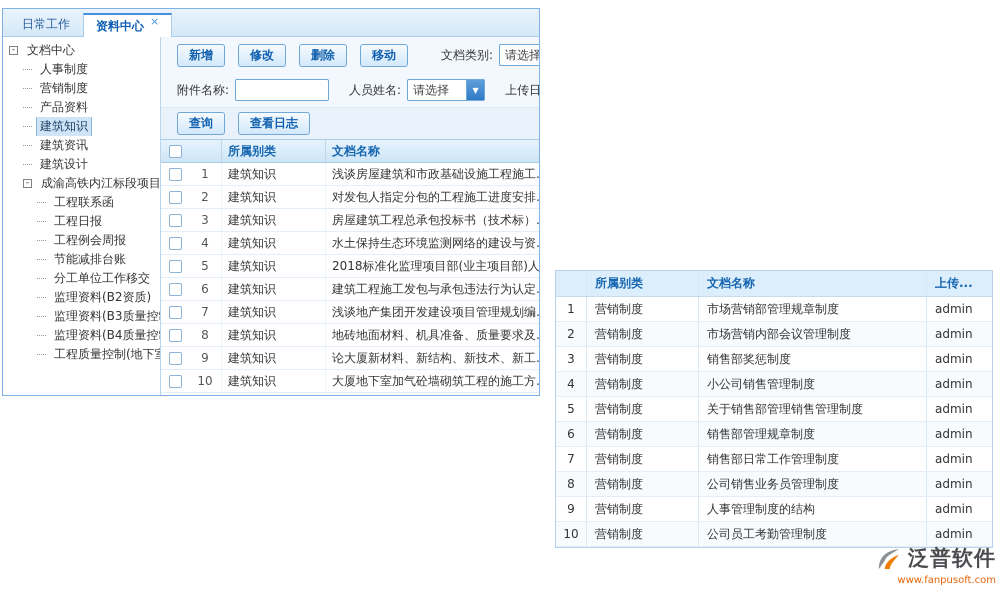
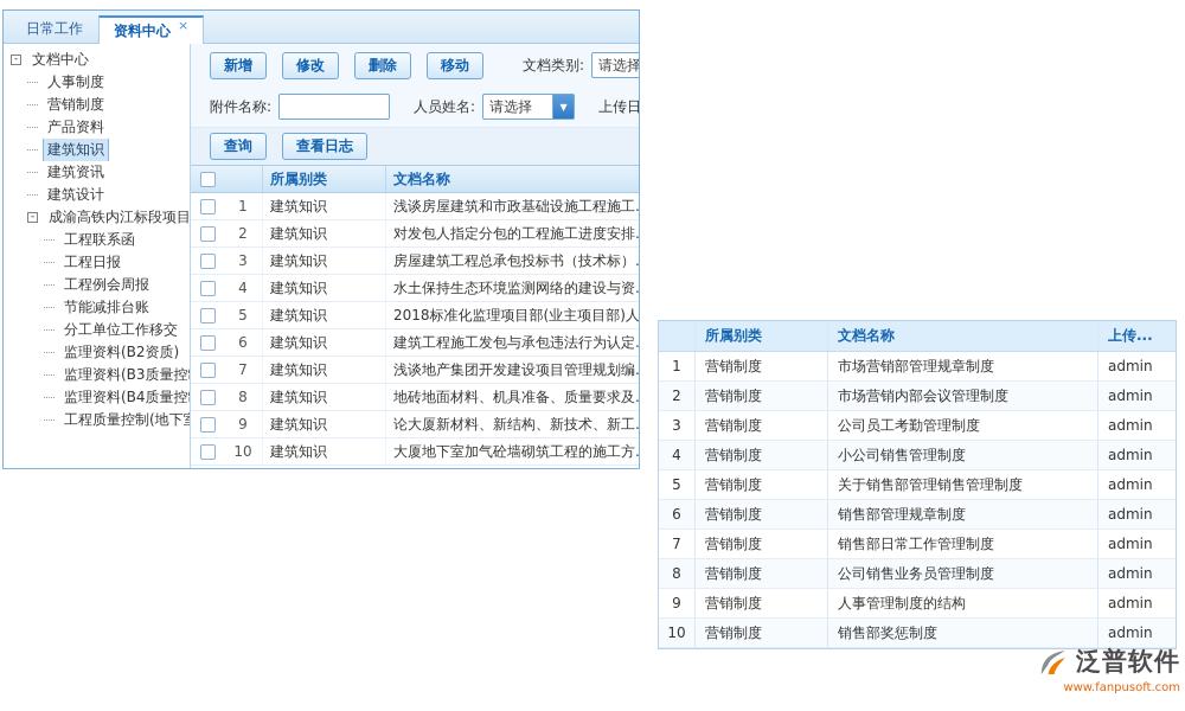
  日常工作
  资料中心
  ×
  -
  文档中心
  人事制度
  营销制度
  产品资料
  建筑知识
  建筑资讯
  建筑设计
  -
  成渝高铁内江标段项目
  工程联系函
  工程日报
  工程例会周报
  节能减排台账
  分工单位工作移交
  监理资料(B2资质)
  监理资料(B3质量控
  监理资料(B4质量控
  工程质量控制(地下
  新增
  修改
  删除
  移动
  文档类别:
  请选择
  附件名称:
  人员姓名:
  请选择
  ▼
  上传日
  查询
  查看日志
  所属别类
  文档名称
  1
  建筑知识
  浅谈房屋建筑和市政基础设施工程施工.
  2
  建筑知识
  对发包人指定分包的工程施工进度安排.
  3
  建筑知识
  房屋建筑工程总承包投标书（技术标）.
  4
  建筑知识
  水土保持生态环境监测网络的建设与资.
  5
  建筑知识
  2018标准化监理项目部(业主项目部)人
  6
  建筑知识
  建筑工程施工发包与承包违法行为认定.
  7
  建筑知识
  浅谈地产集团开发建设项目管理规划编.
  8
  建筑知识
  地砖地面材料、机具准备、质量要求及.
  9
  建筑知识
  论大厦新材料、新结构、新技术、新工.
  10
  建筑知识
  大厦地下室加气砼墙砌筑工程的施工方.
  所属别类
  文档名称
  上传...
  1
  营销制度
  市场营销部管理规章制度
  admin
  2
  营销制度
  市场营销内部会议管理制度
  admin
  3
  营销制度
- 销售部奖惩制度
+ 公司员工考勤管理制度
  admin
  4
  营销制度
  小公司销售管理制度
  admin
  5
  营销制度
  关于销售部管理销售管理制度
  admin
  6
  营销制度
  销售部管理规章制度
  admin
  7
  营销制度
  销售部日常工作管理制度
  admin
  8
  营销制度
  公司销售业务员管理制度
  admin
  9
  营销制度
  人事管理制度的结构
  admin
  10
  营销制度
- 公司员工考勤管理制度
+ 销售部奖惩制度
  admin
  泛普软件
  www.fanpusoft.com
